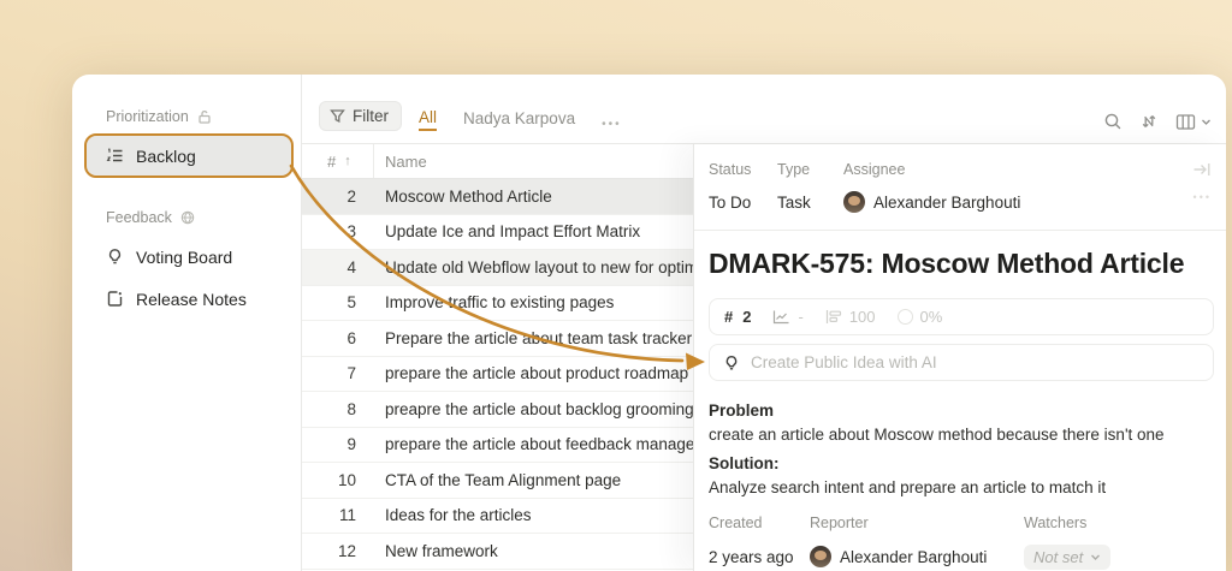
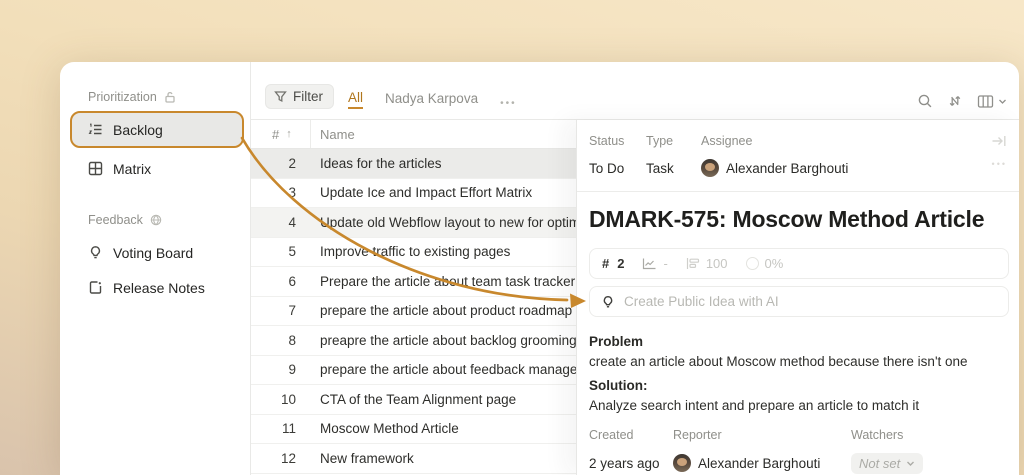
  Prioritization
  Backlog
+ Matrix
  Feedback
  Voting Board
  Release Notes
  Filter
  All
  Nadya Karpova
  •••
  #
  ↑
  Name
  2
- Moscow Method Article
+ Ideas for the articles
  3
  Update Ice and Impact Effort Matrix
  4
  Update old Webflow layout to new for optim
  5
  Improve traffic to existing pages
  6
  Prepare the article aout team task tracker
  7
  prepare the article about product roadmap
  8
  preapre the article about backlog grooming
  9
  prepare the article about feedback manage
  10
  CTA of the Team Alignment page
  11
- Ideas for the articles
+ Moscow Method Article
  12
  New framework
  •••
  Status
  To Do
  Type
  Task
  Assignee
  Alexander Barghouti
  DMARK-575: Moscow Method Article
  #
  2
  -
  100
  0%
  Create Public Idea with AI
  Problem
  create an article about Moscow method because there isn't one
  Solution:
  Analyze search intent and prepare an article to match it
  Created
  2 years ago
  Reporter
  Alexander Barghouti
  Watchers
  Not set
